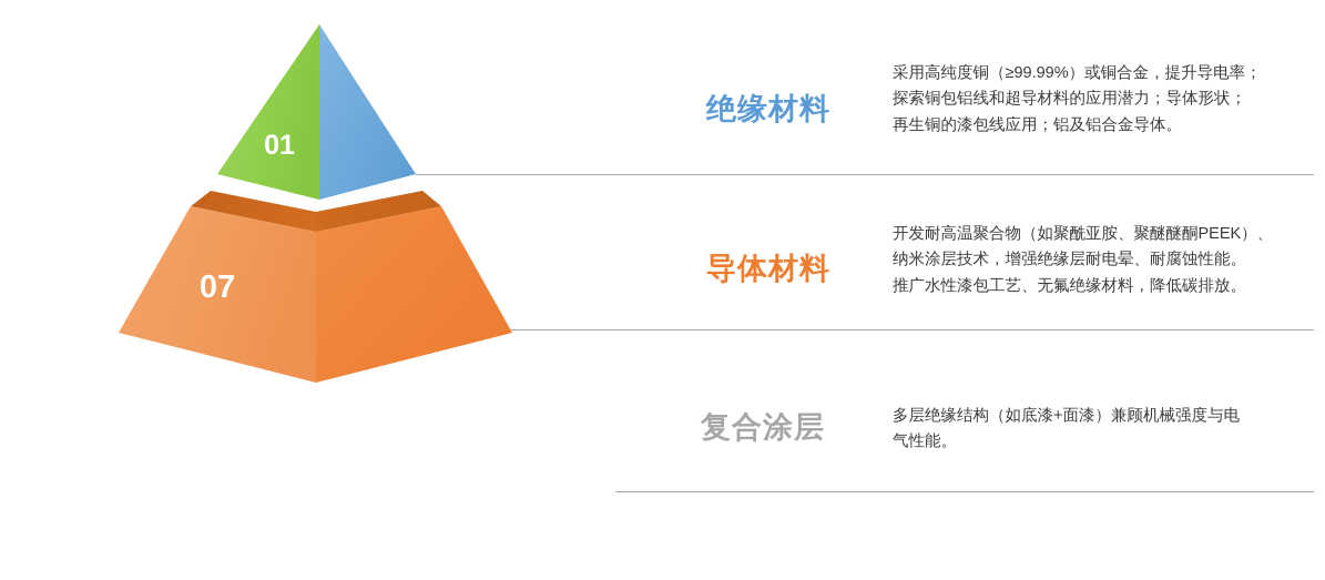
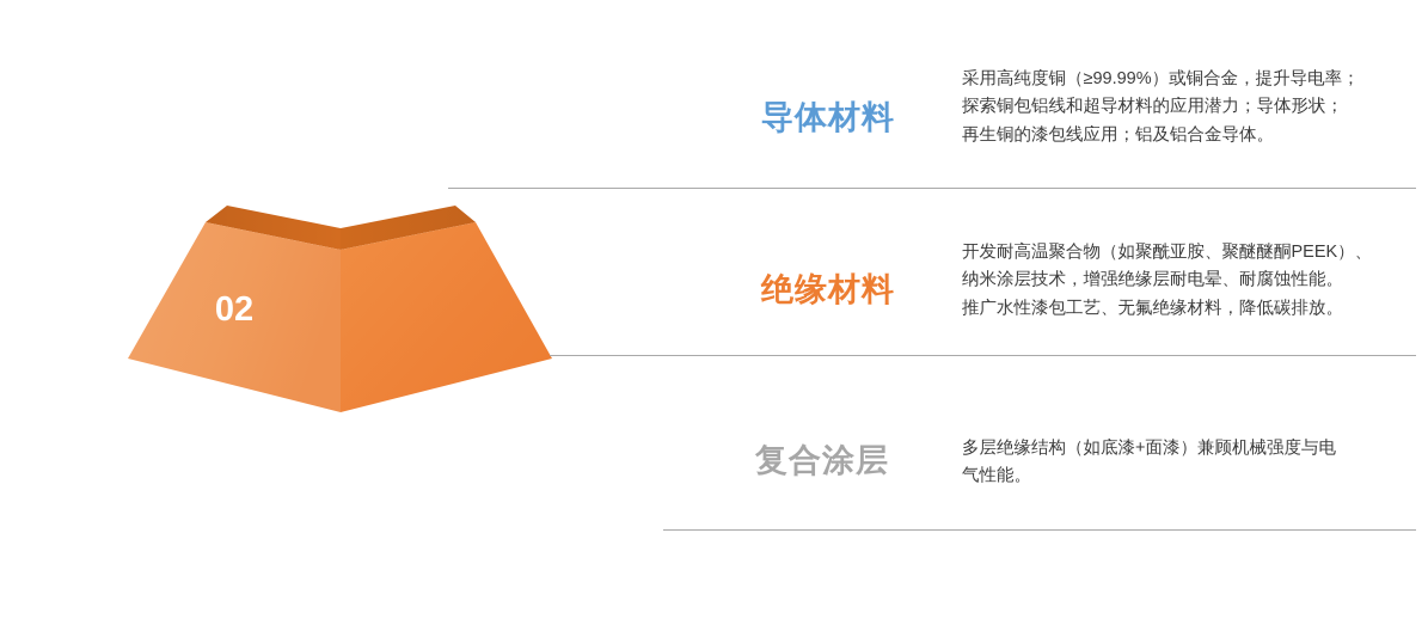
- 07
+ 02
- 01
- 绝缘材料
+ 导体材料
  采用高纯度铜（≥99.99%）或铜合金，提升导电率；
  探索铜包铝线和超导材料的应用潜力；导体形状；
  再生铜的漆包线应用；铝及铝合金导体。
- 导体材料
+ 绝缘材料
  开发耐高温聚合物（如聚酰亚胺、聚醚醚酮PEEK）、
  纳米涂层技术，增强绝缘层耐电晕、耐腐蚀性能。
  推广水性漆包工艺、无氟绝缘材料，降低碳排放。
  复合涂层
  多层绝缘结构（如底漆+面漆）兼顾机械强度与电
  气性能。
